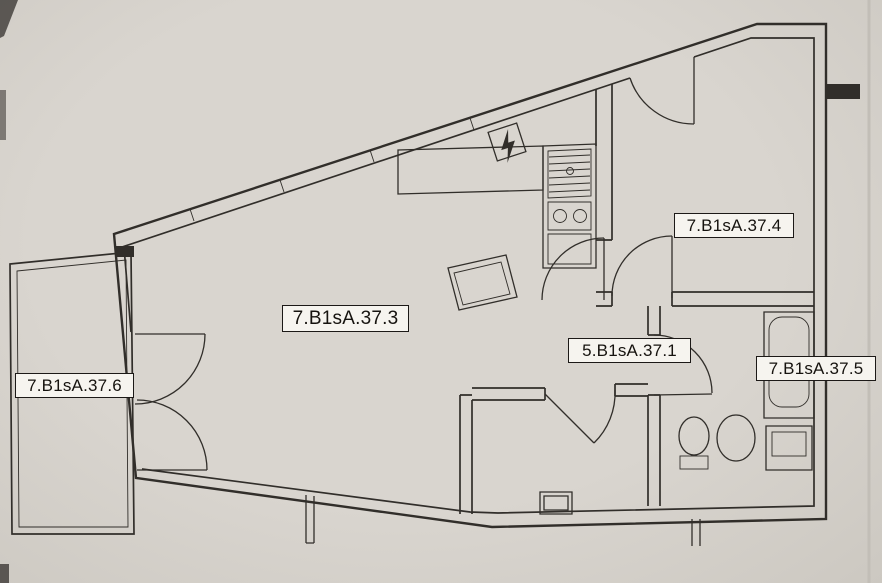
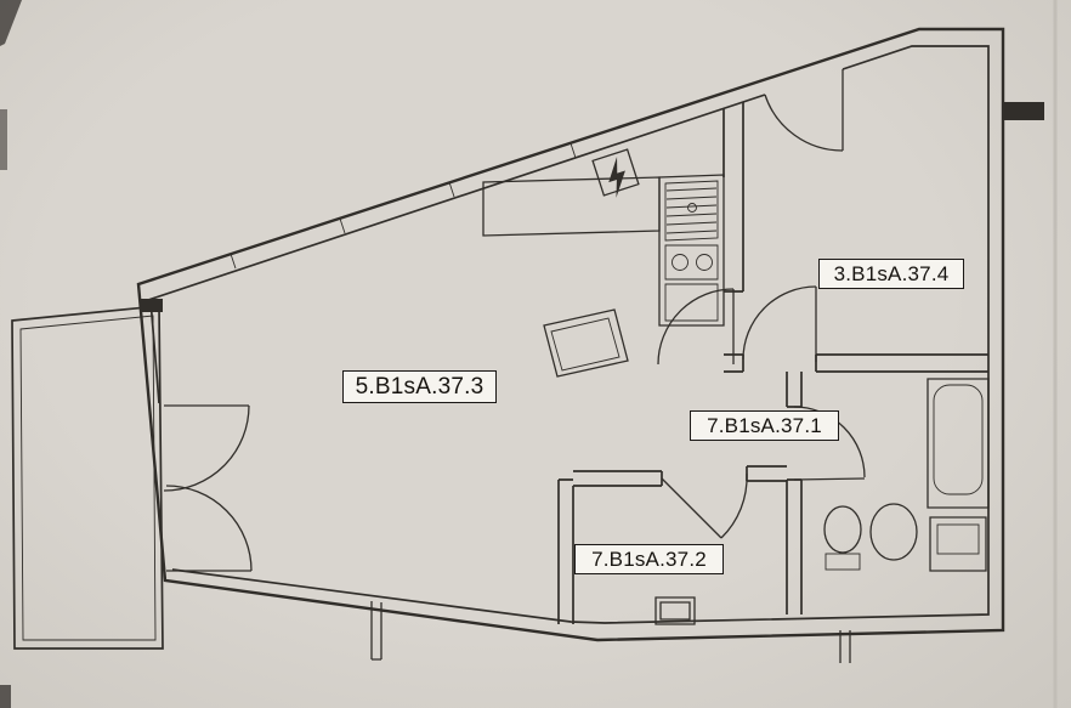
- 7.B1sA.37.6
- 7.B1sA.37.3
+ 5.B1sA.37.3
- 5.B1sA.37.1
+ 7.B1sA.37.1
+ 7.B1sA.37.2
- 7.B1sA.37.4
+ 3.B1sA.37.4
- 7.B1sA.37.5
